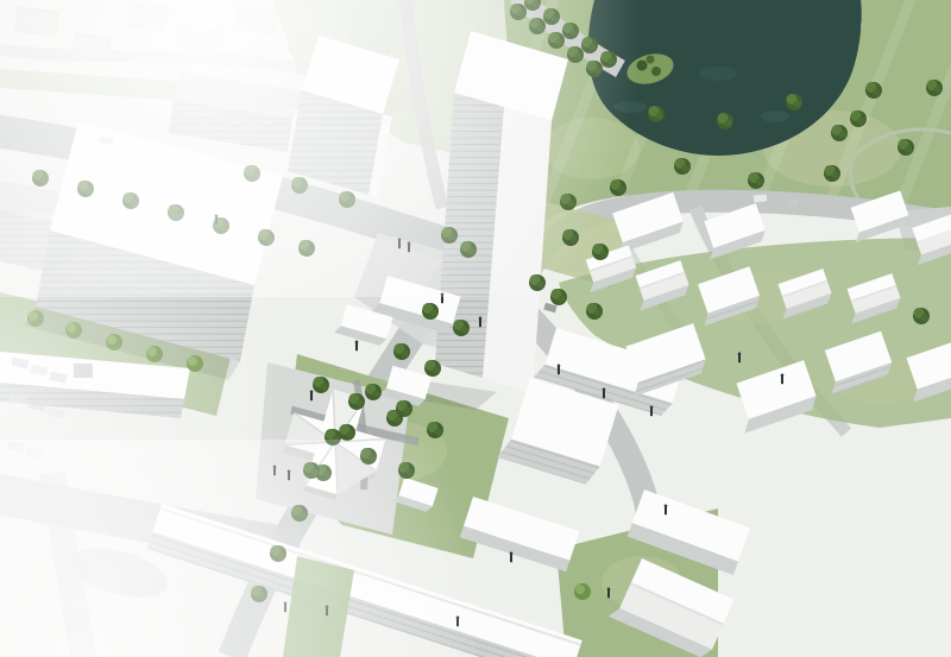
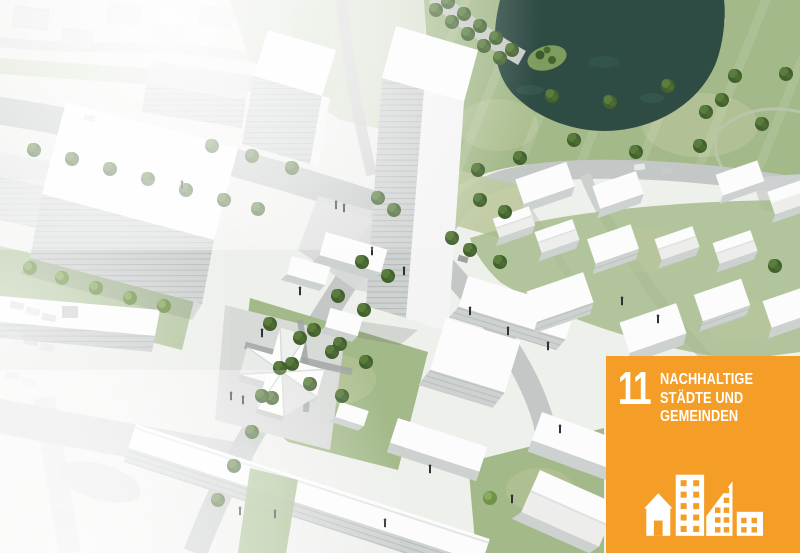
+ 11
+ NACHHALTIGE
+ STÄDTE UND
+ GEMEINDEN
